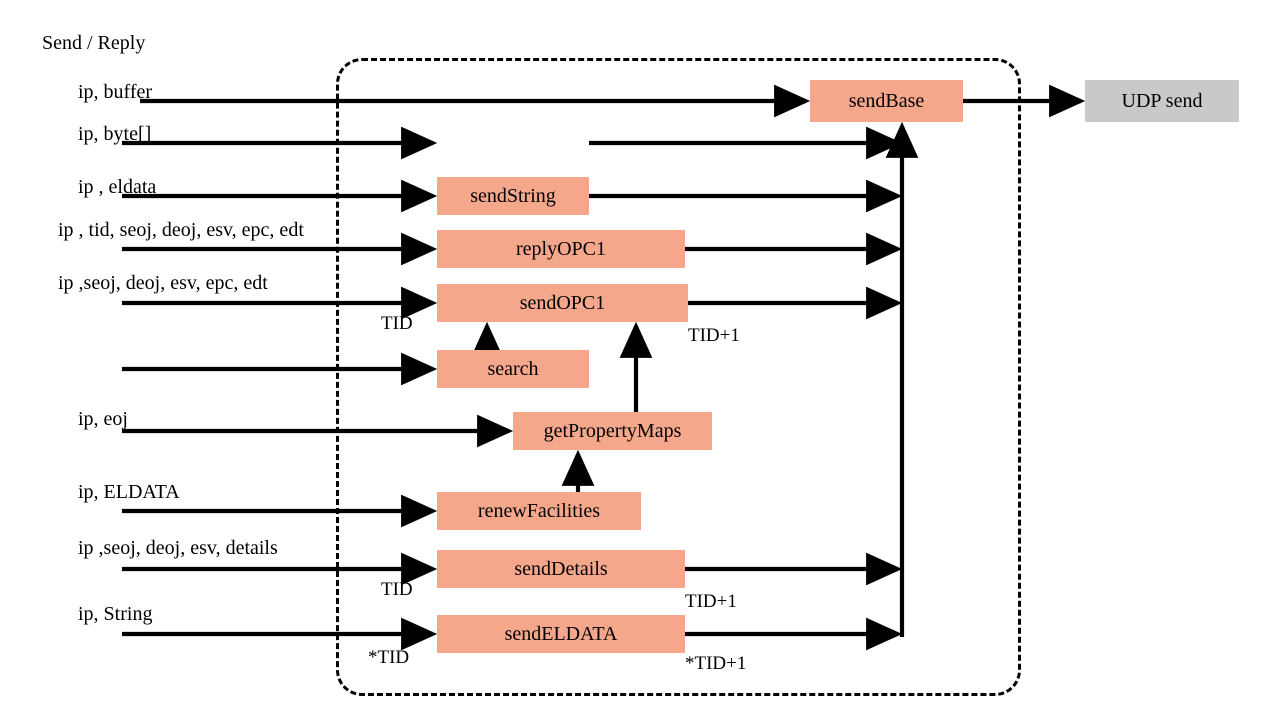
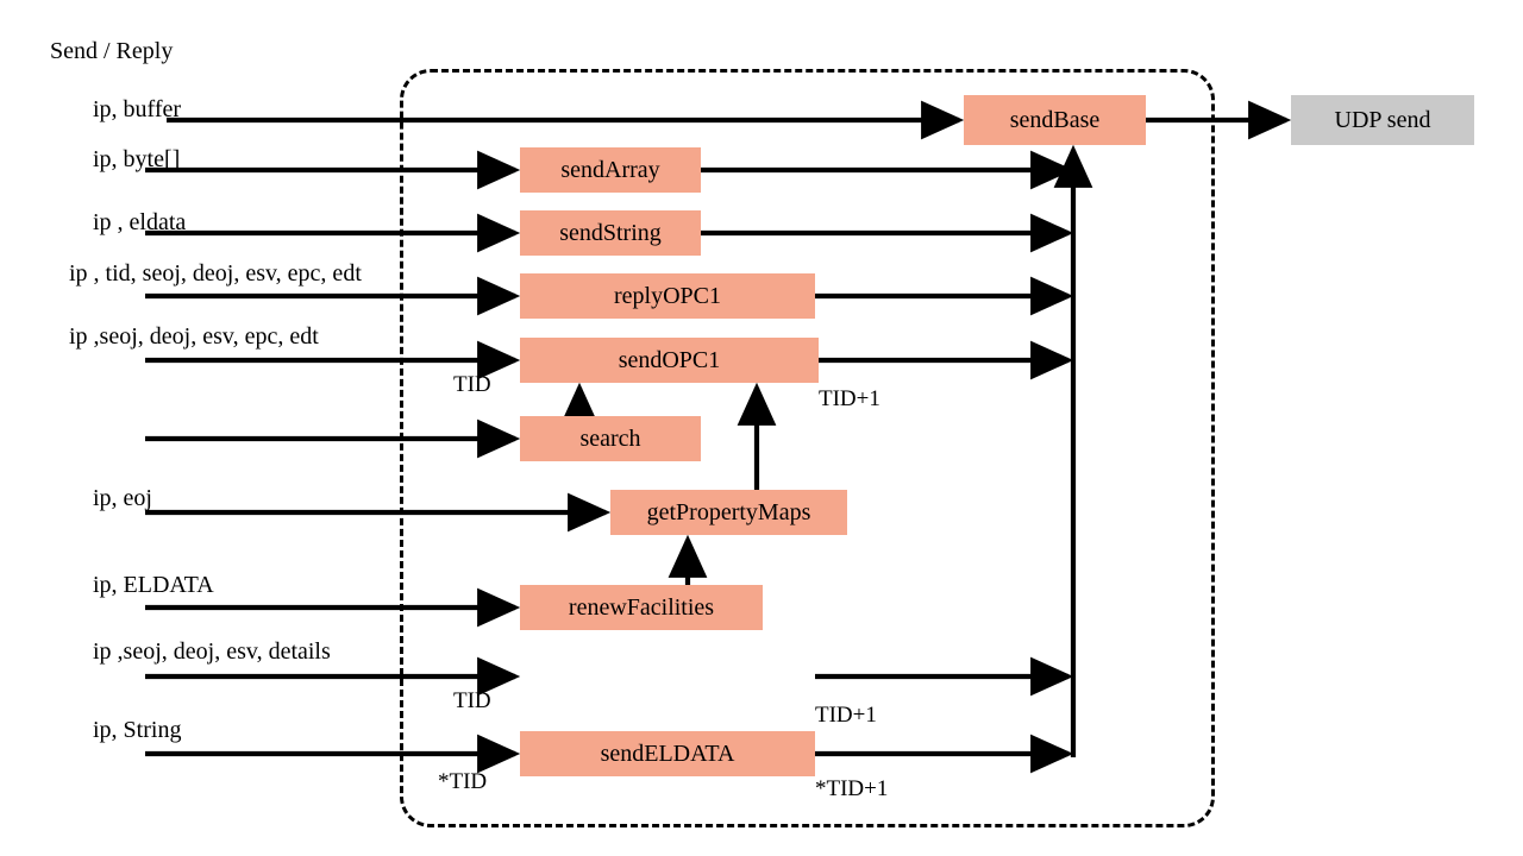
  Send / Reply
  ip, buffer
  ip, byte[]
  ip , eldata
  ip , tid, seoj, deoj, esv, epc, edt
  ip ,seoj, deoj, esv, epc, edt
  ip, eoj
  ip, ELDATA
  ip ,seoj, deoj, esv, details
  ip, String
  TID
  TID+1
  TID
  TID+1
  *TID
  *TID+1
  sendBase
  UDP send
+ sendArray
  sendString
  replyOPC1
  sendOPC1
  search
  getPropertyMaps
  renewFacilities
- sendDetails
  sendELDATA
